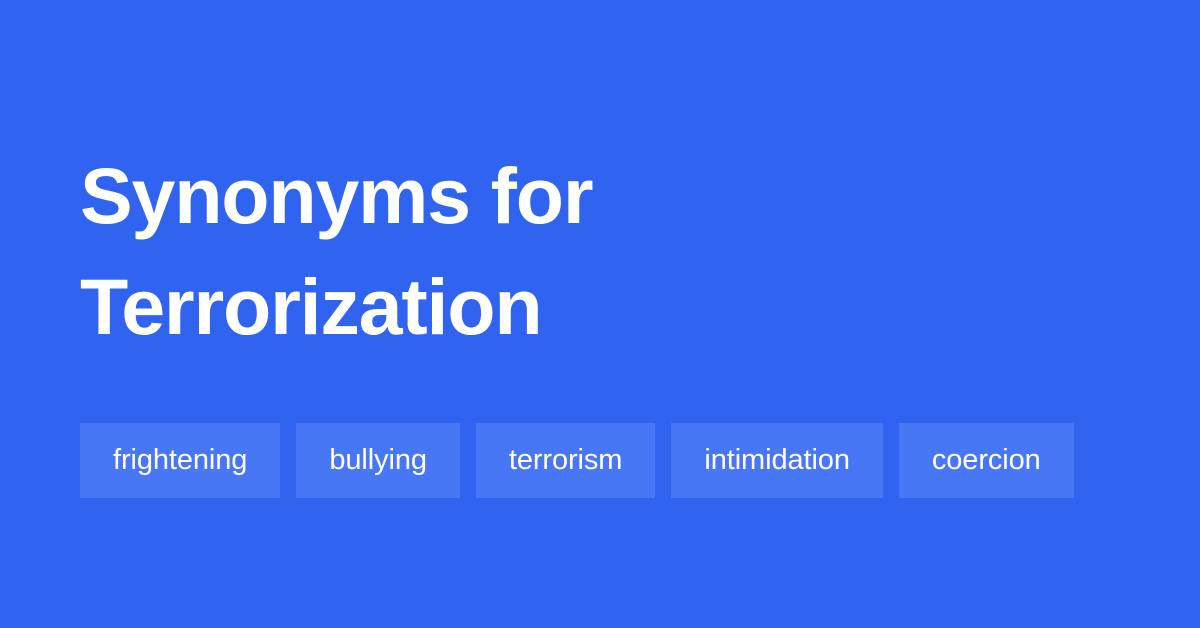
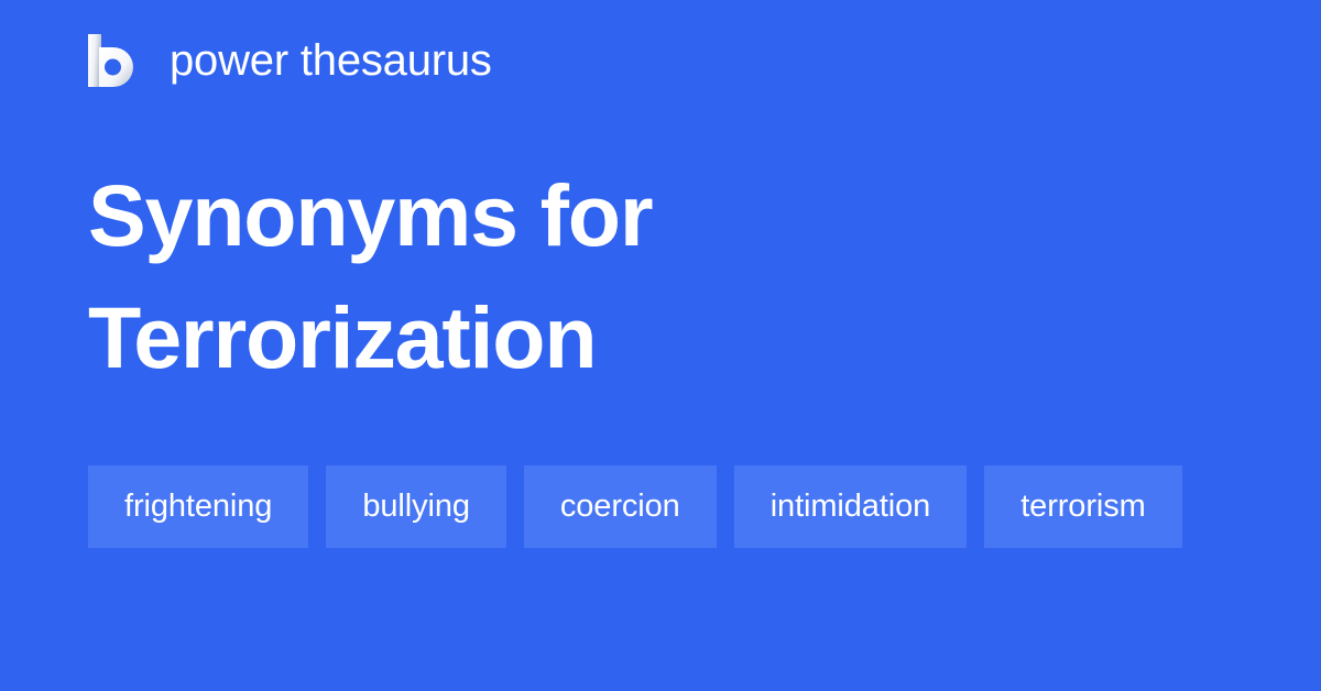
+ power thesaurus
  Synonyms for
  Terrorization
  frightening
  bullying
- terrorism
+ coercion
  intimidation
- coercion
+ terrorism
